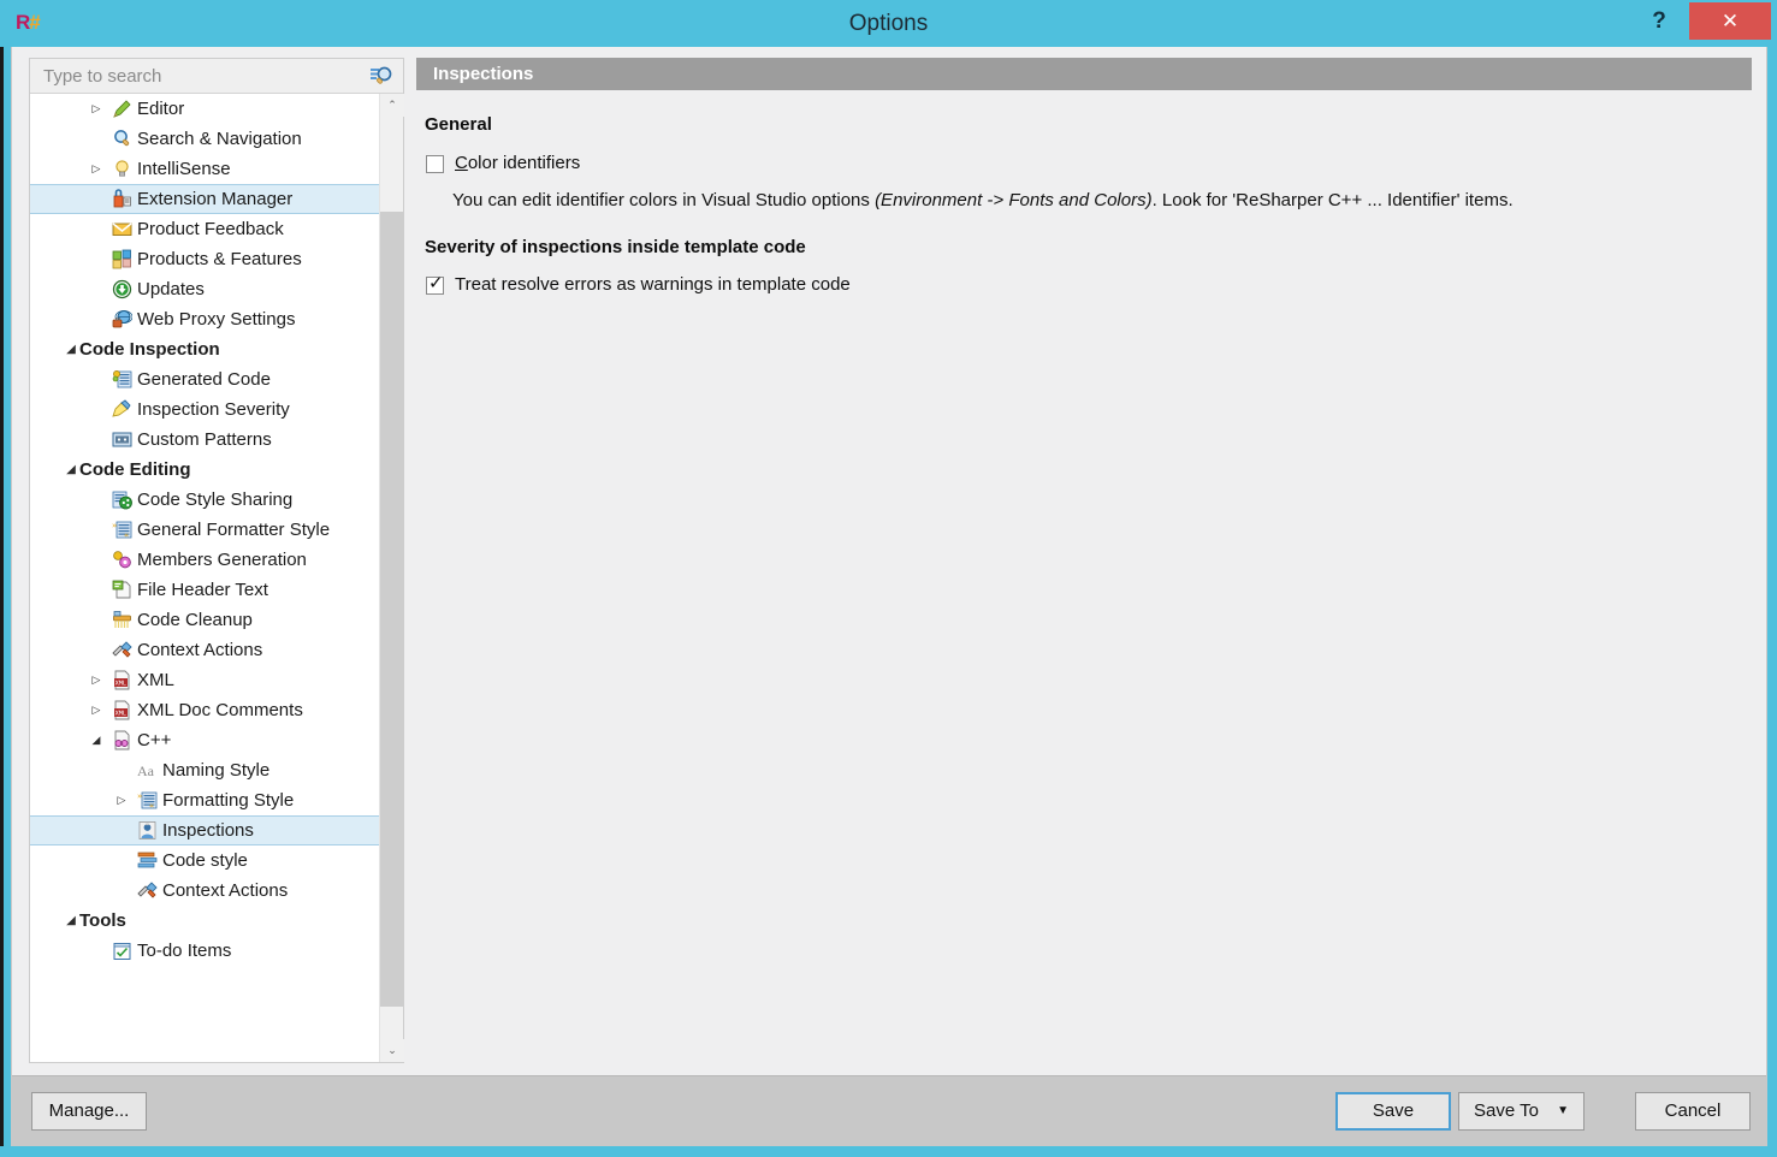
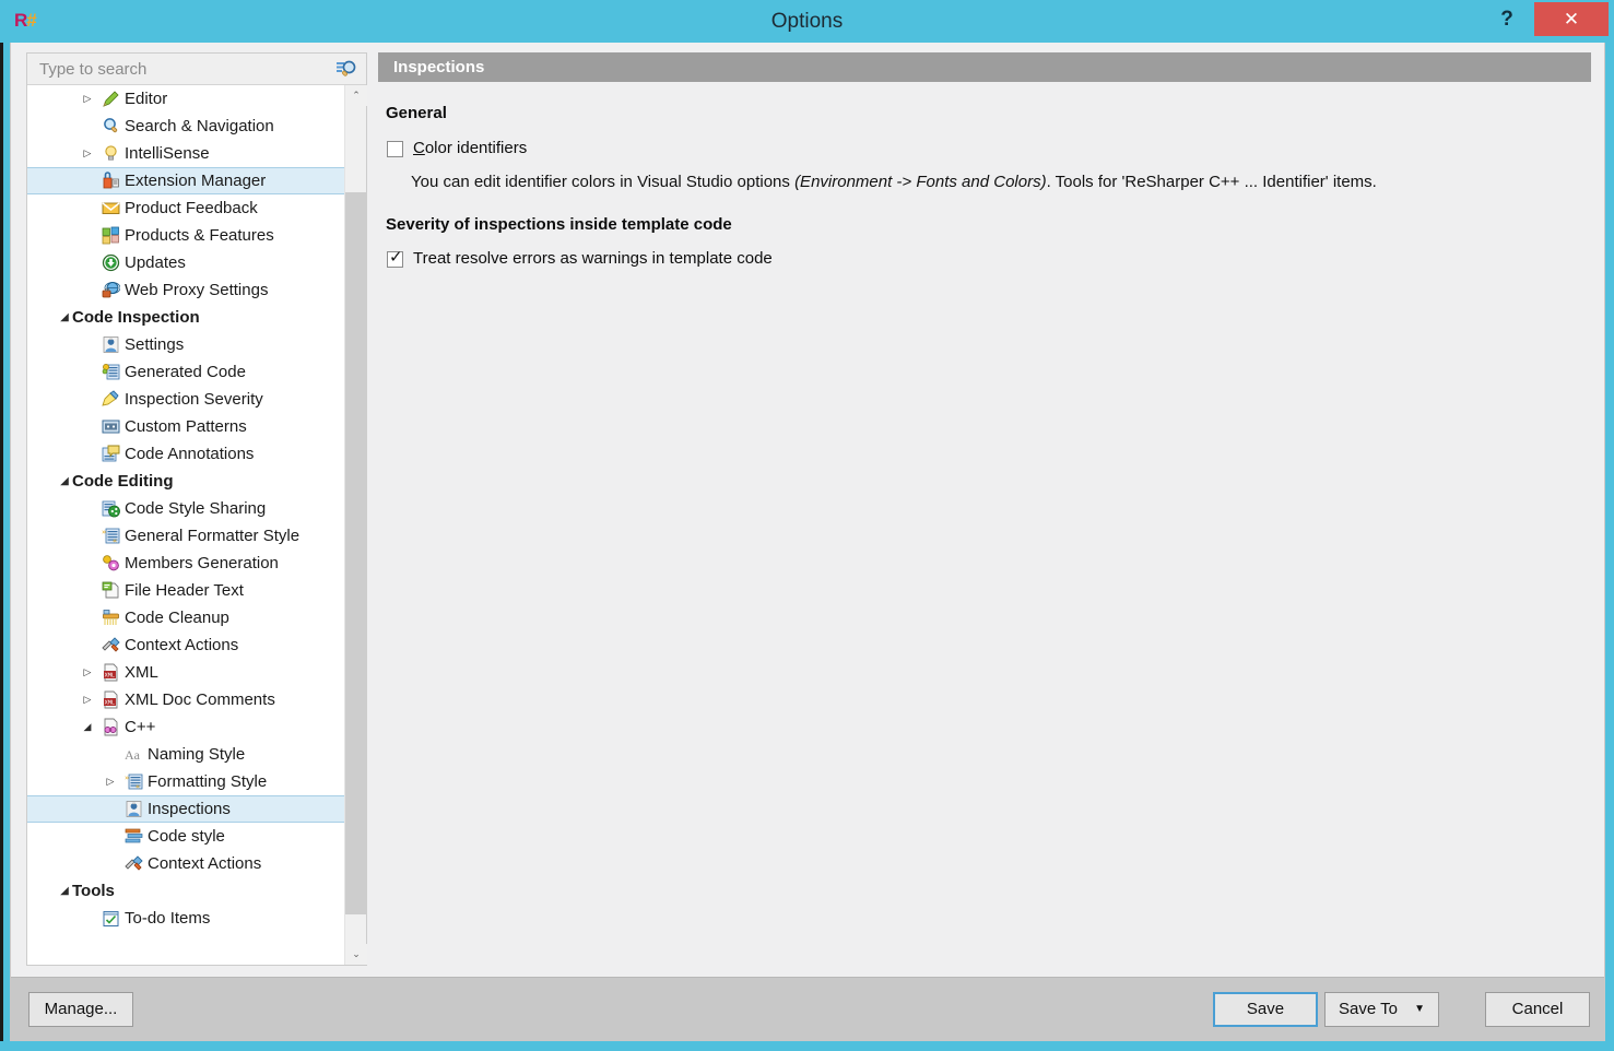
  R#
  Options
  ?
  ✕
  Type to search
  ▷
  Editor
  Search & Navigation
  ▷
  IntelliSense
  Extension Manager
  Product Feedback
  Products & Features
  Updates
  Web Proxy Settings
  ◢
  Code Inspection
+ Settings
  Generated Code
  Inspection Severity
  Custom Patterns
+ Code Annotations
  ◢
  Code Editing
  Code Style Sharing
  »
  «
  General Formatter Style
  Members Generation
  File Header Text
  Code Cleanup
  Context Actions
  ▷
  XML
  ▷
  XML Doc Comments
  ◢
  C++
  Aa
  Naming Style
  ▷
  »
  «
  Formatting Style
  Inspections
  Code style
  Context Actions
  ◢
  Tools
  To-do Items
  ⌃
  ⌄
  Inspections
  General
  Color identifiers
- You can edit identifier colors in Visual Studio options (Environment -> Fonts and Colors). Look for 'ReSharper C++ ... Identifier' items.
+ You can edit identifier colors in Visual Studio options (Environment -> Fonts and Colors). Tools for 'ReSharper C++ ... Identifier' items.
  Severity of inspections inside template code
  ✓
  Treat resolve errors as warnings in template code
  Manage...
  Save
  Save To
  ▼
  Cancel
